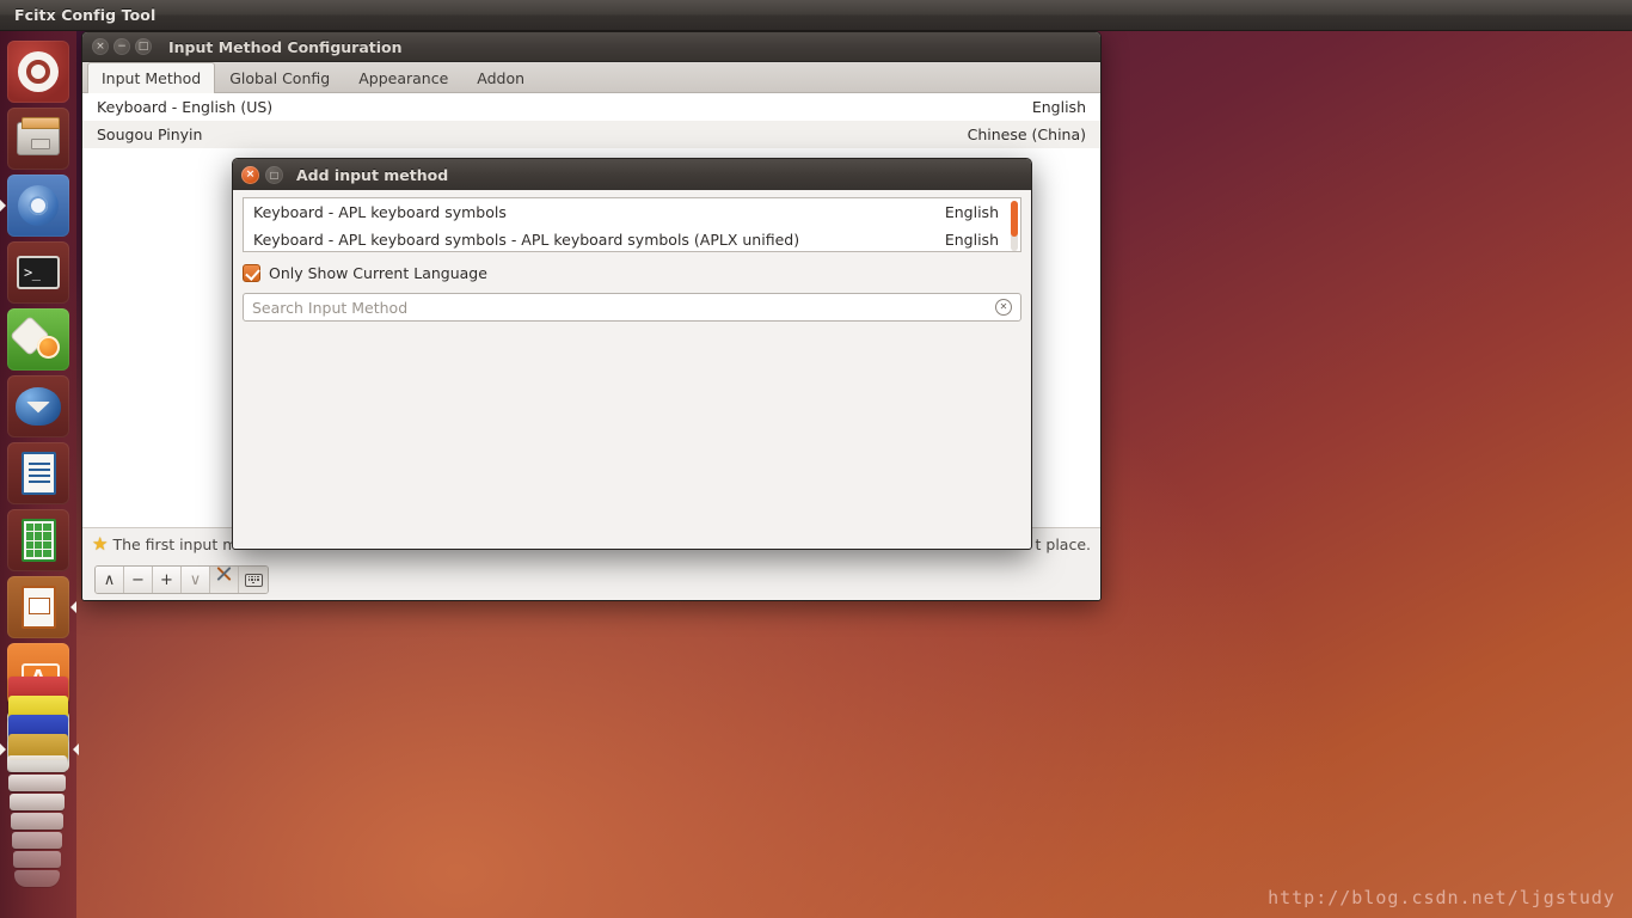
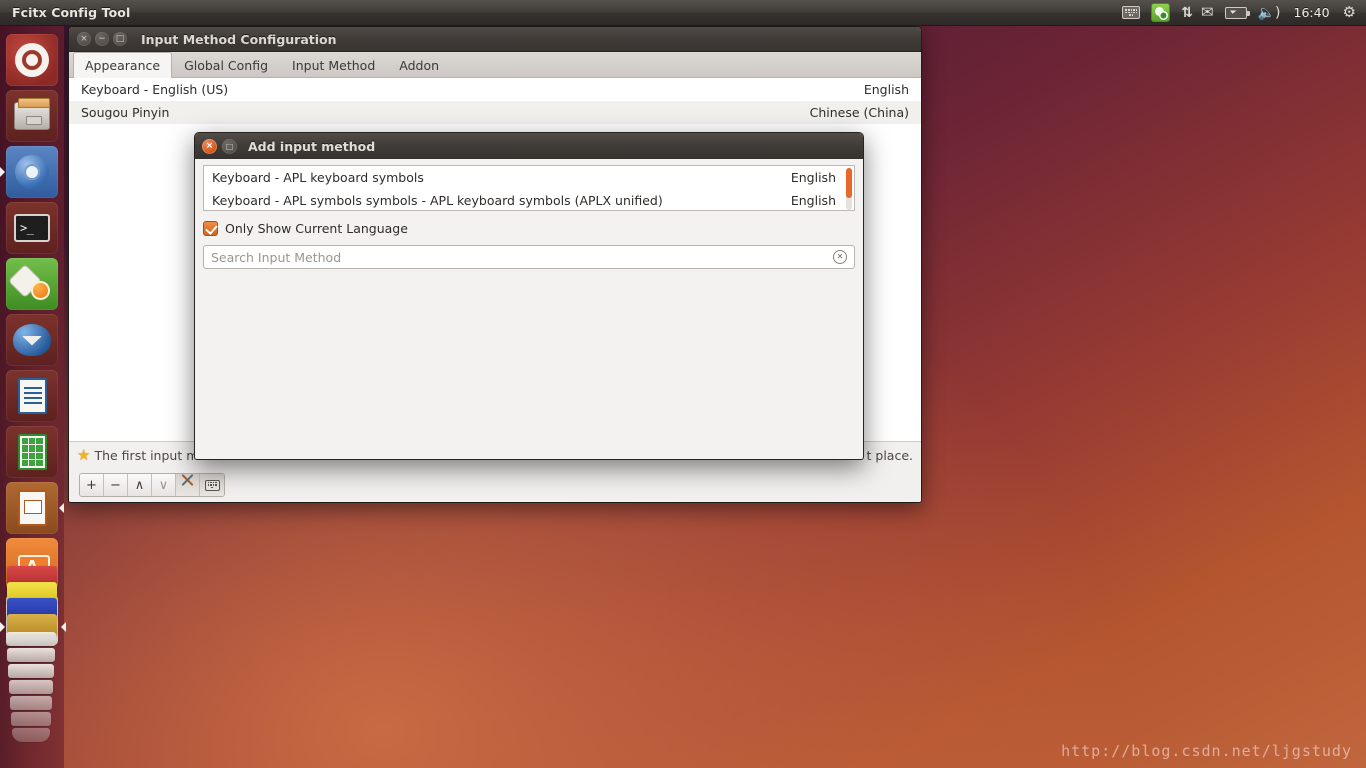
  Fcitx Config Tool
+ ⇅
+ ✉
+ ⏷
+ 🔈)
+ 16:40
+ ⚙
  >_
  ×
  −
  □
  Input Method Configuration
- Input Method
+ Appearance
  Global Config
- Appearance
+ Input Method
  Addon
  Keyboard - English (US)
  English
  Sougou Pinyin
  Chinese (China)
  ★
  The first input m
  t place.
- ∧
+ +
  −
- +
+ ∧
  ∨
  ×
  □
  Add input method
  Keyboard - APL keyboard symbols
  English
- Keyboard - APL keyboard symbols - APL keyboard symbols (APLX unified)
+ Keyboard - APL symbols symbols - APL keyboard symbols (APLX unified)
  English
  Only Show Current Language
  Search Input Method
  ✕
  http://blog.csdn.net/ljgstudy
